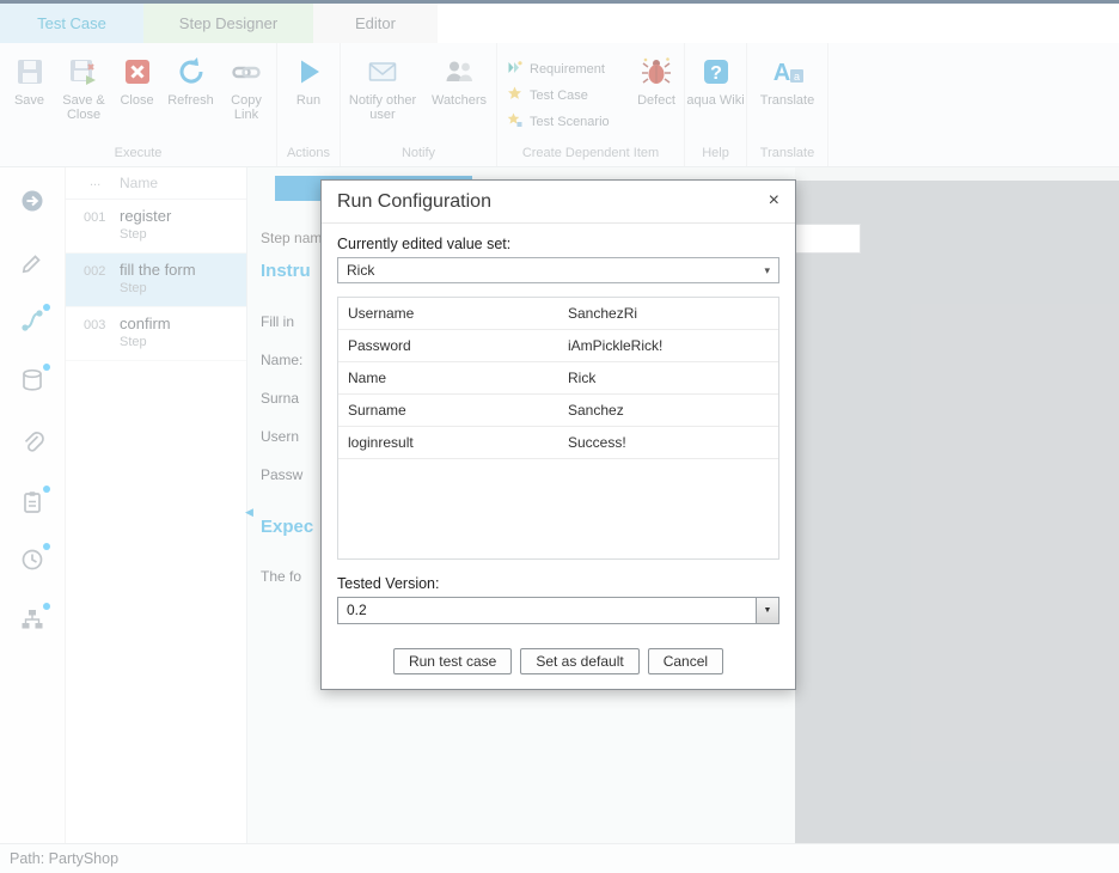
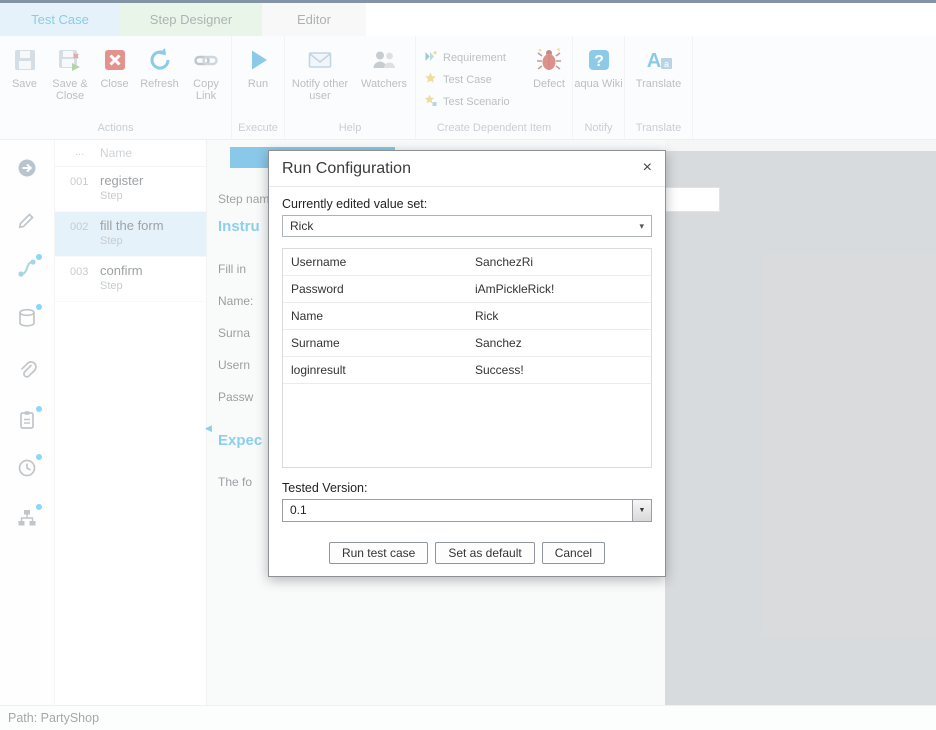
  Test Case
  Step Designer
  Editor
  Save
  Save & Close
  Close
  Refresh
  Copy Link
- Execute
+ Actions
  Run
- Actions
+ Execute
  Notify other user
  Watchers
- Notify
+ Help
  Requirement
  Test Case
  Test Scenario
  Defect
  Create Dependent Item
  ?
  aqua Wiki
- Help
+ Notify
  A
  a
  Translate
  Translate
  ...
  Name
  001
  register
  Step
  002
  fill the form
  Step
  003
  confirm
  Step
  Step nam
  Instru
  Fill in
  Name:
  Surna
  Usern
  Passw
  ◀
  Expec
  The fo
  Path: PartyShop
  Run Configuration
  ×
  Currently edited value set:
  Rick
  ▾
  Username
  SanchezRi
  Password
  iAmPickleRick!
  Name
  Rick
  Surname
  Sanchez
  loginresult
  Success!
  Tested Version:
- 0.2
+ 0.1
  Run test case
  Set as default
  Cancel
